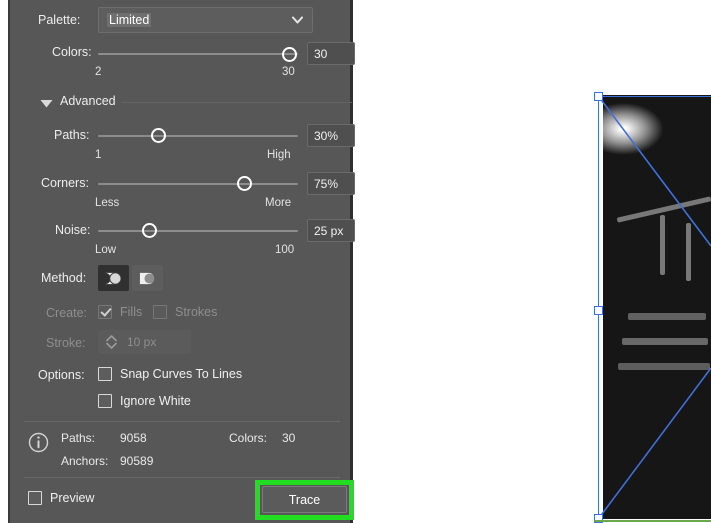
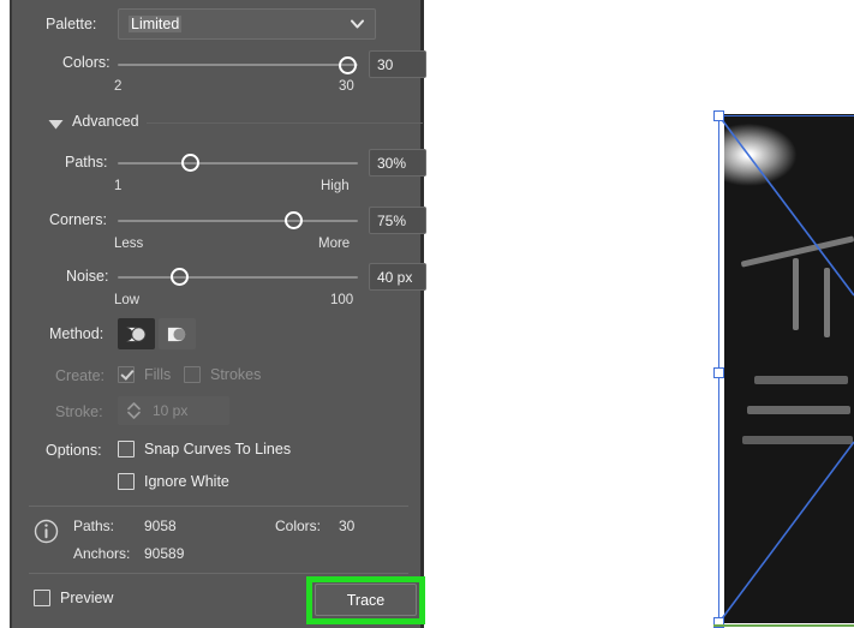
  Palette:
  Limited
  Colors:
  30
  2
  30
  Advanced
  Paths:
  30%
  1
  High
  Corners:
  75%
  Less
  More
  Noise:
- 25 px
+ 40 px
  Low
  100
  Method:
  Create:
  Fills
  Strokes
  Stroke:
  10 px
  Options:
  Snap Curves To Lines
  Ignore White
  Paths:
  9058
  Colors:
  30
  Anchors:
  90589
  Preview
  Trace
